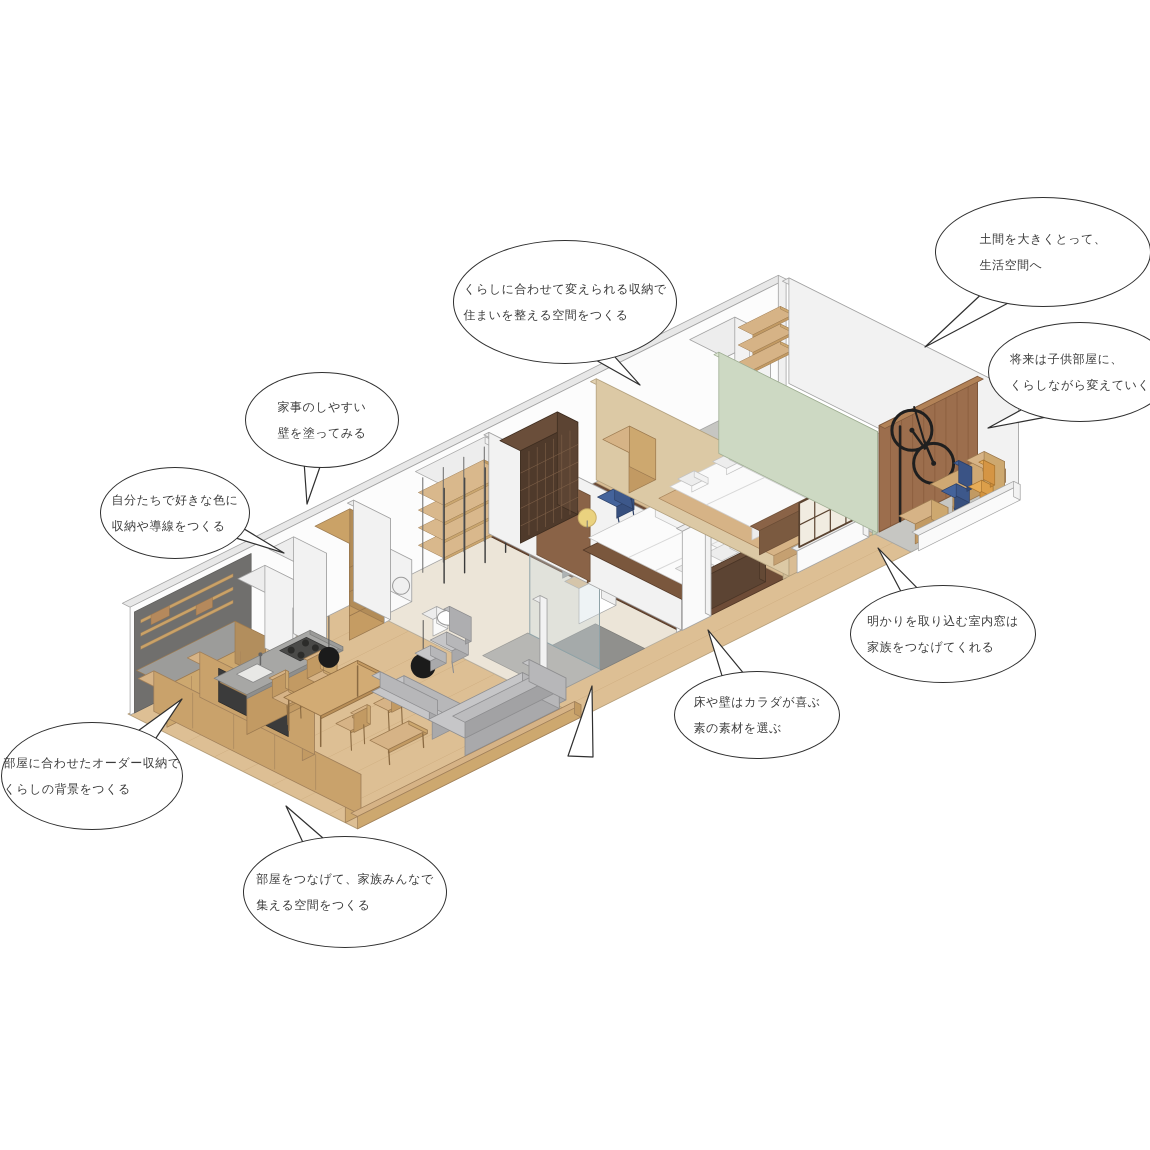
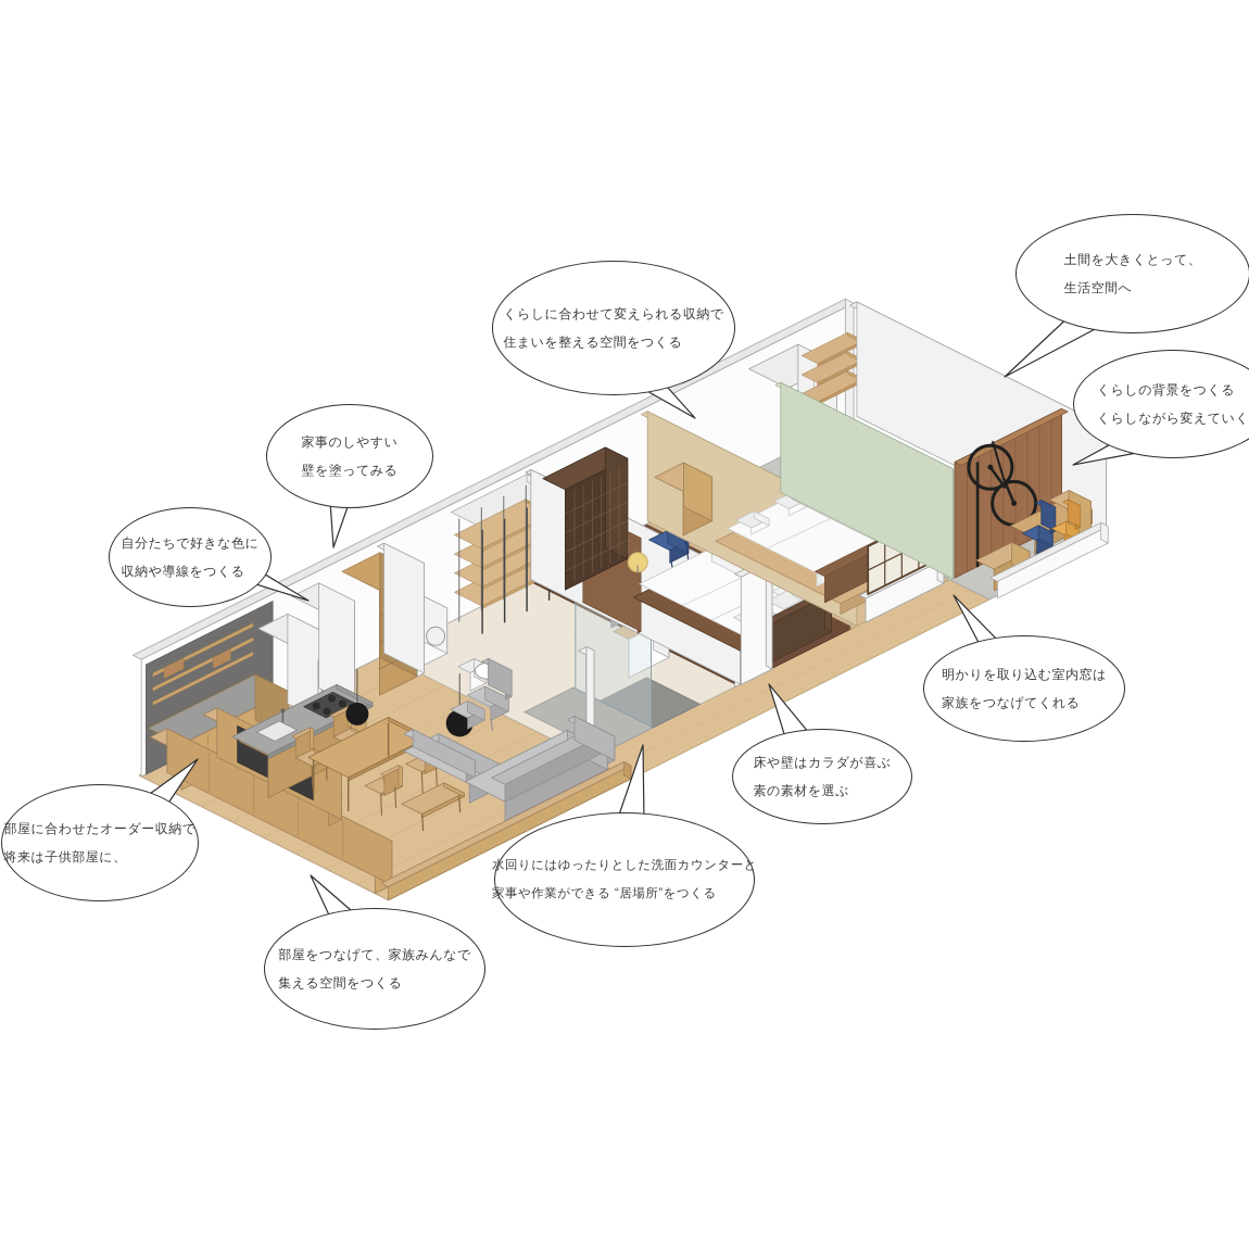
  土間を大きくとって、
  生活空間へ
- 将来は子供部屋に、
+ くらしの背景をつくる
  くらしながら変えていく
  くらしに合わせて変えられる収納で
  住まいを整える空間をつくる
  家事のしやすい
  壁を塗ってみる
  自分たちで好きな色に
  収納や導線をつくる
  部屋に合わせたオーダー収納で
- くらしの背景をつくる
+ 将来は子供部屋に、
  部屋をつなげて、家族みんなで
  集える空間をつくる
+ 水回りにはゆったりとした洗面カウンターと
+ 家事や作業ができる “居場所”をつくる
  床や壁はカラダが喜ぶ
  素の素材を選ぶ
  明かりを取り込む室内窓は
  家族をつなげてくれる
